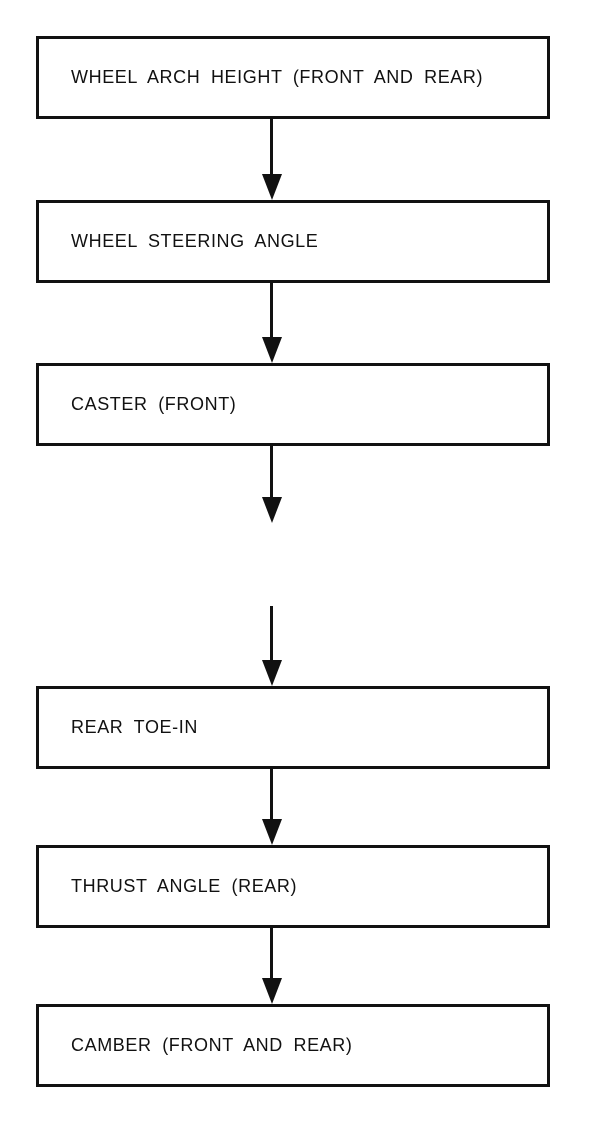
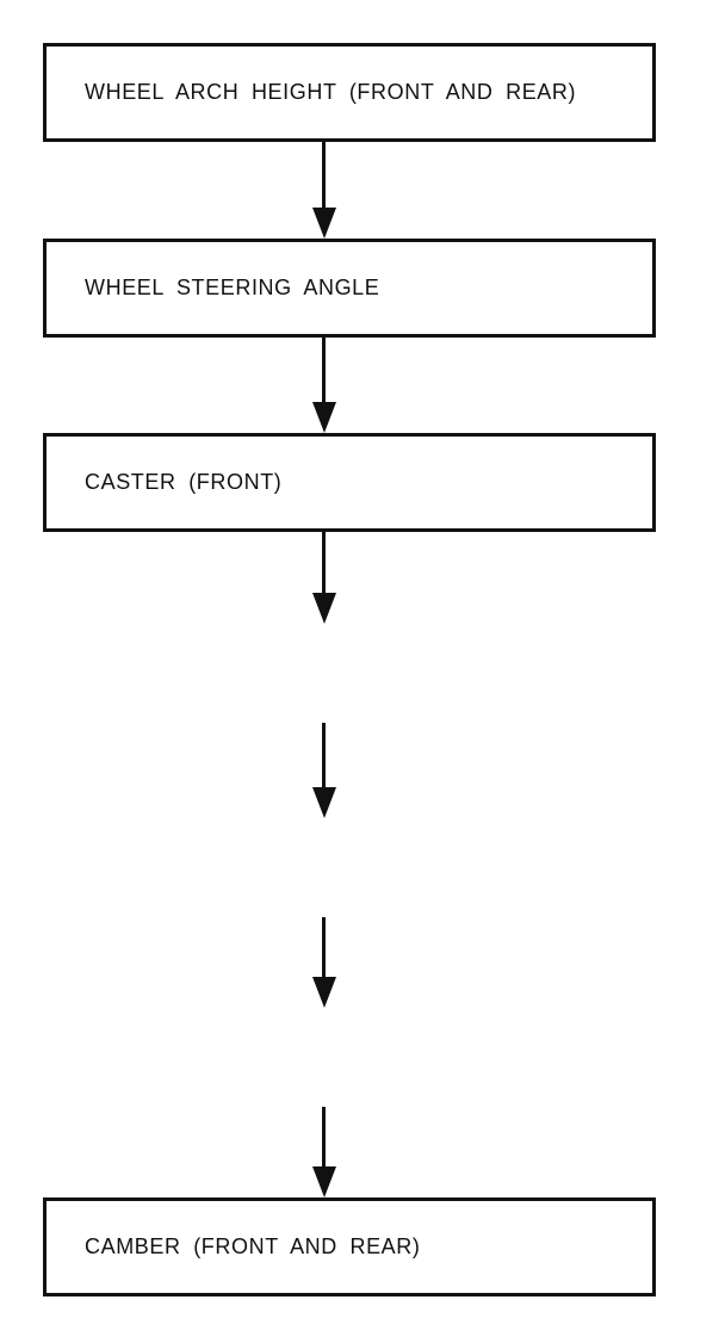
  WHEEL ARCH HEIGHT (FRONT AND REAR)
  WHEEL STEERING ANGLE
  CASTER (FRONT)
- REAR TOE-IN
- THRUST ANGLE (REAR)
  CAMBER (FRONT AND REAR)
